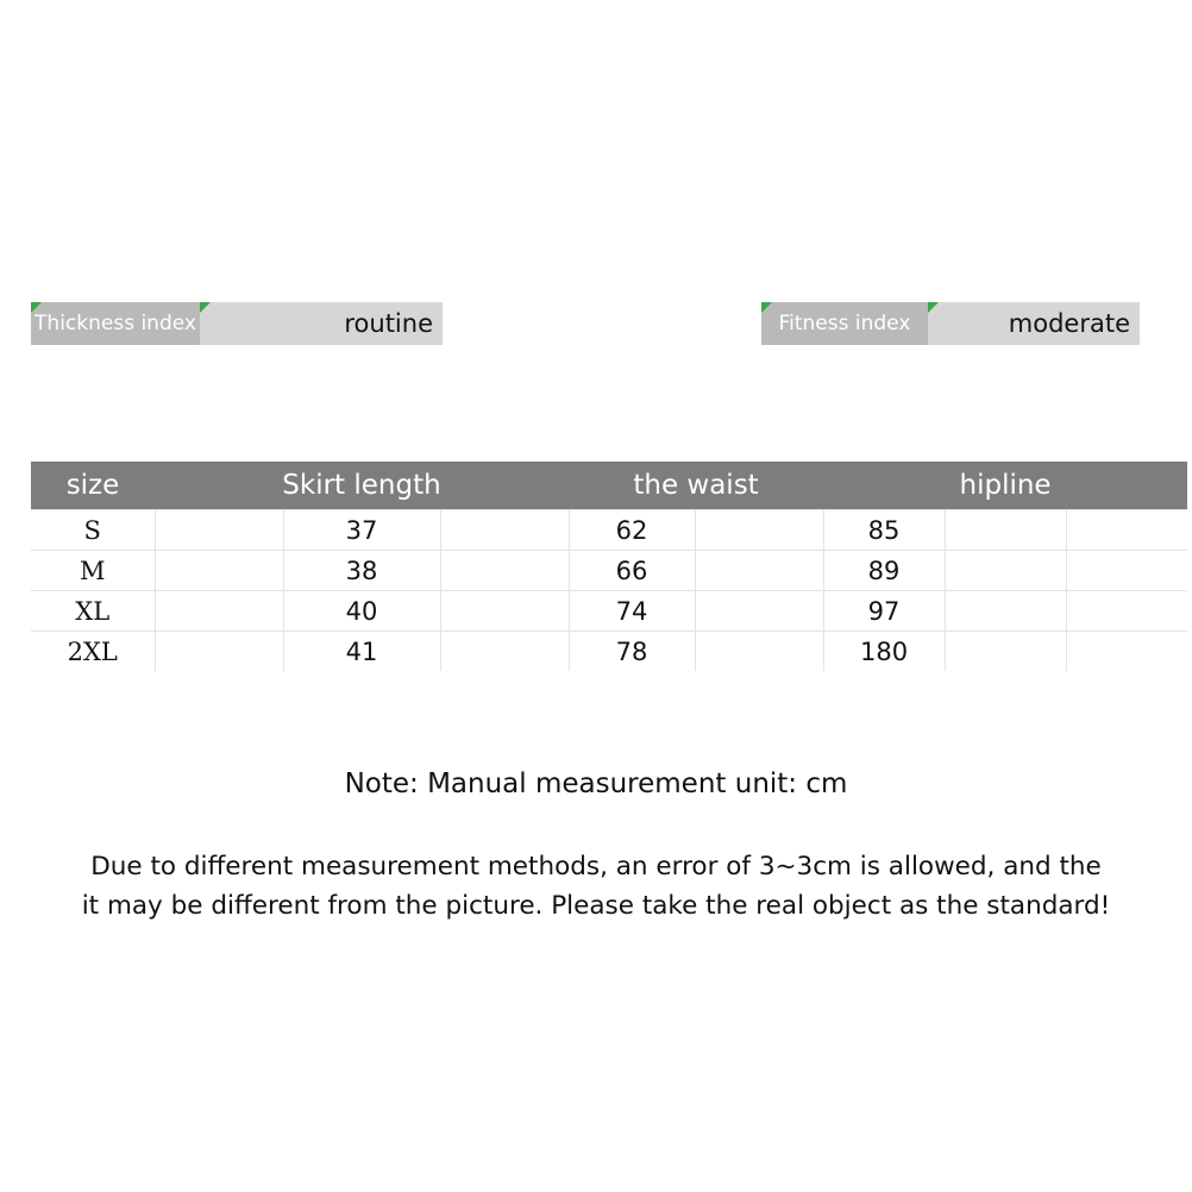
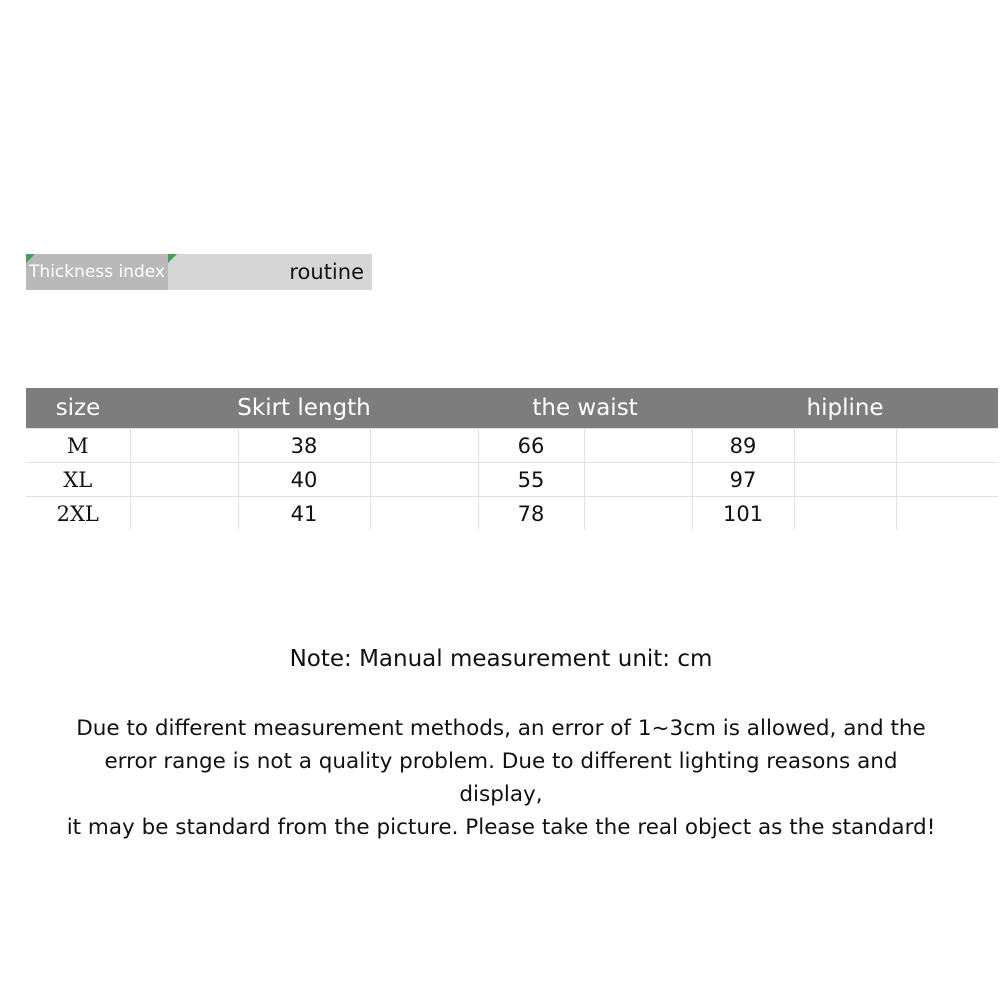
  Thickness index
  routine
- Fitness index
- moderate
  size	Skirt length	the waist	hipline
- S		37		62		85
  M		38		66		89
- XL		40		74		97
+ XL		40		55		97
- 2XL		41		78		180
+ 2XL		41		78		101
  Note: Manual measurement unit: cm
- Due to different measurement methods, an error of 3~3cm is allowed, and the
+ Due to different measurement methods, an error of 1~3cm is allowed, and the
+ error range is not a quality problem. Due to different lighting reasons and display,
- it may be different from the picture. Please take the real object as the standard!
+ it may be standard from the picture. Please take the real object as the standard!
